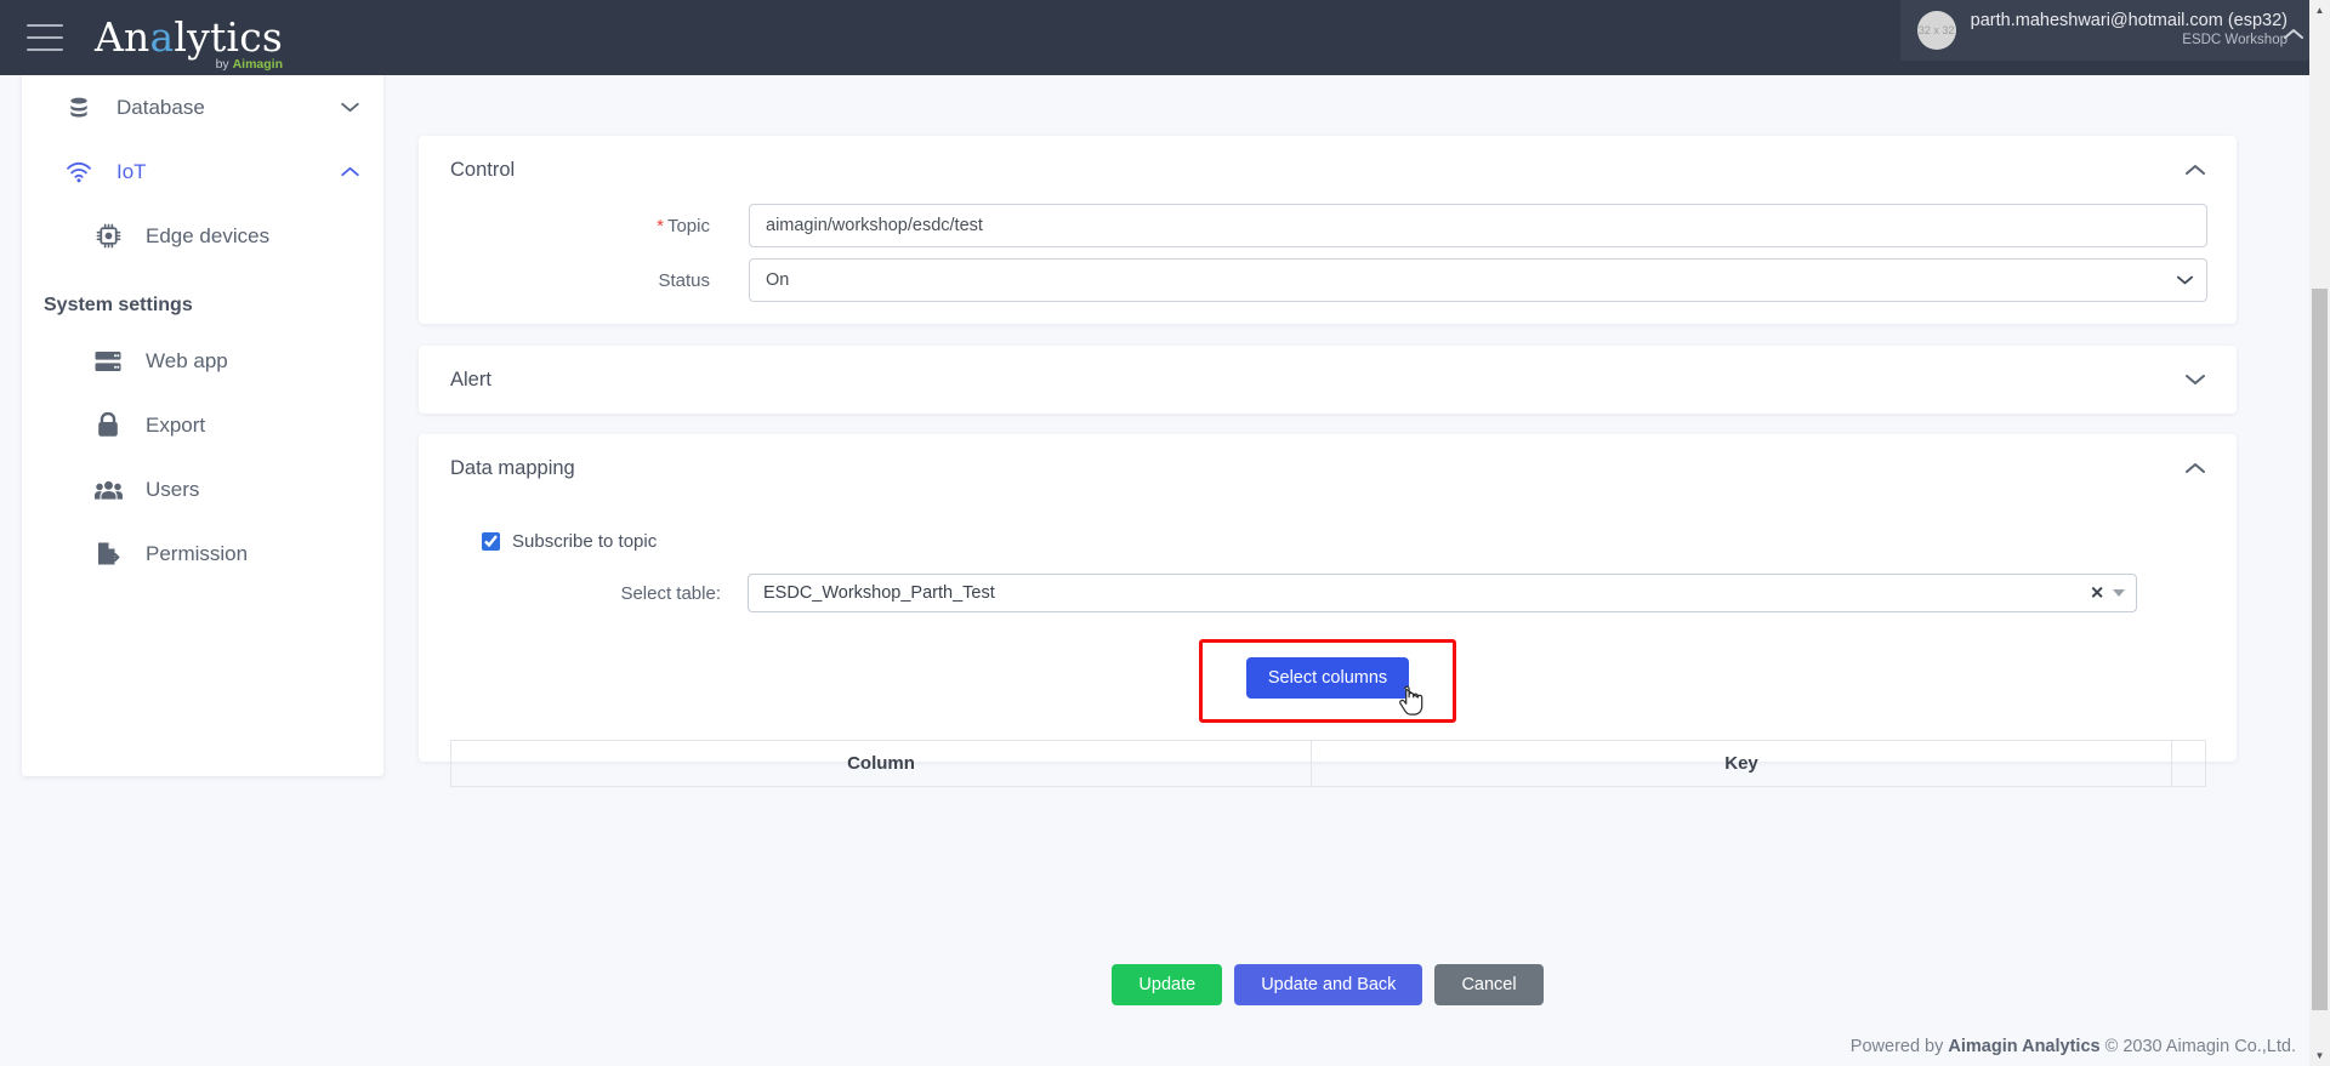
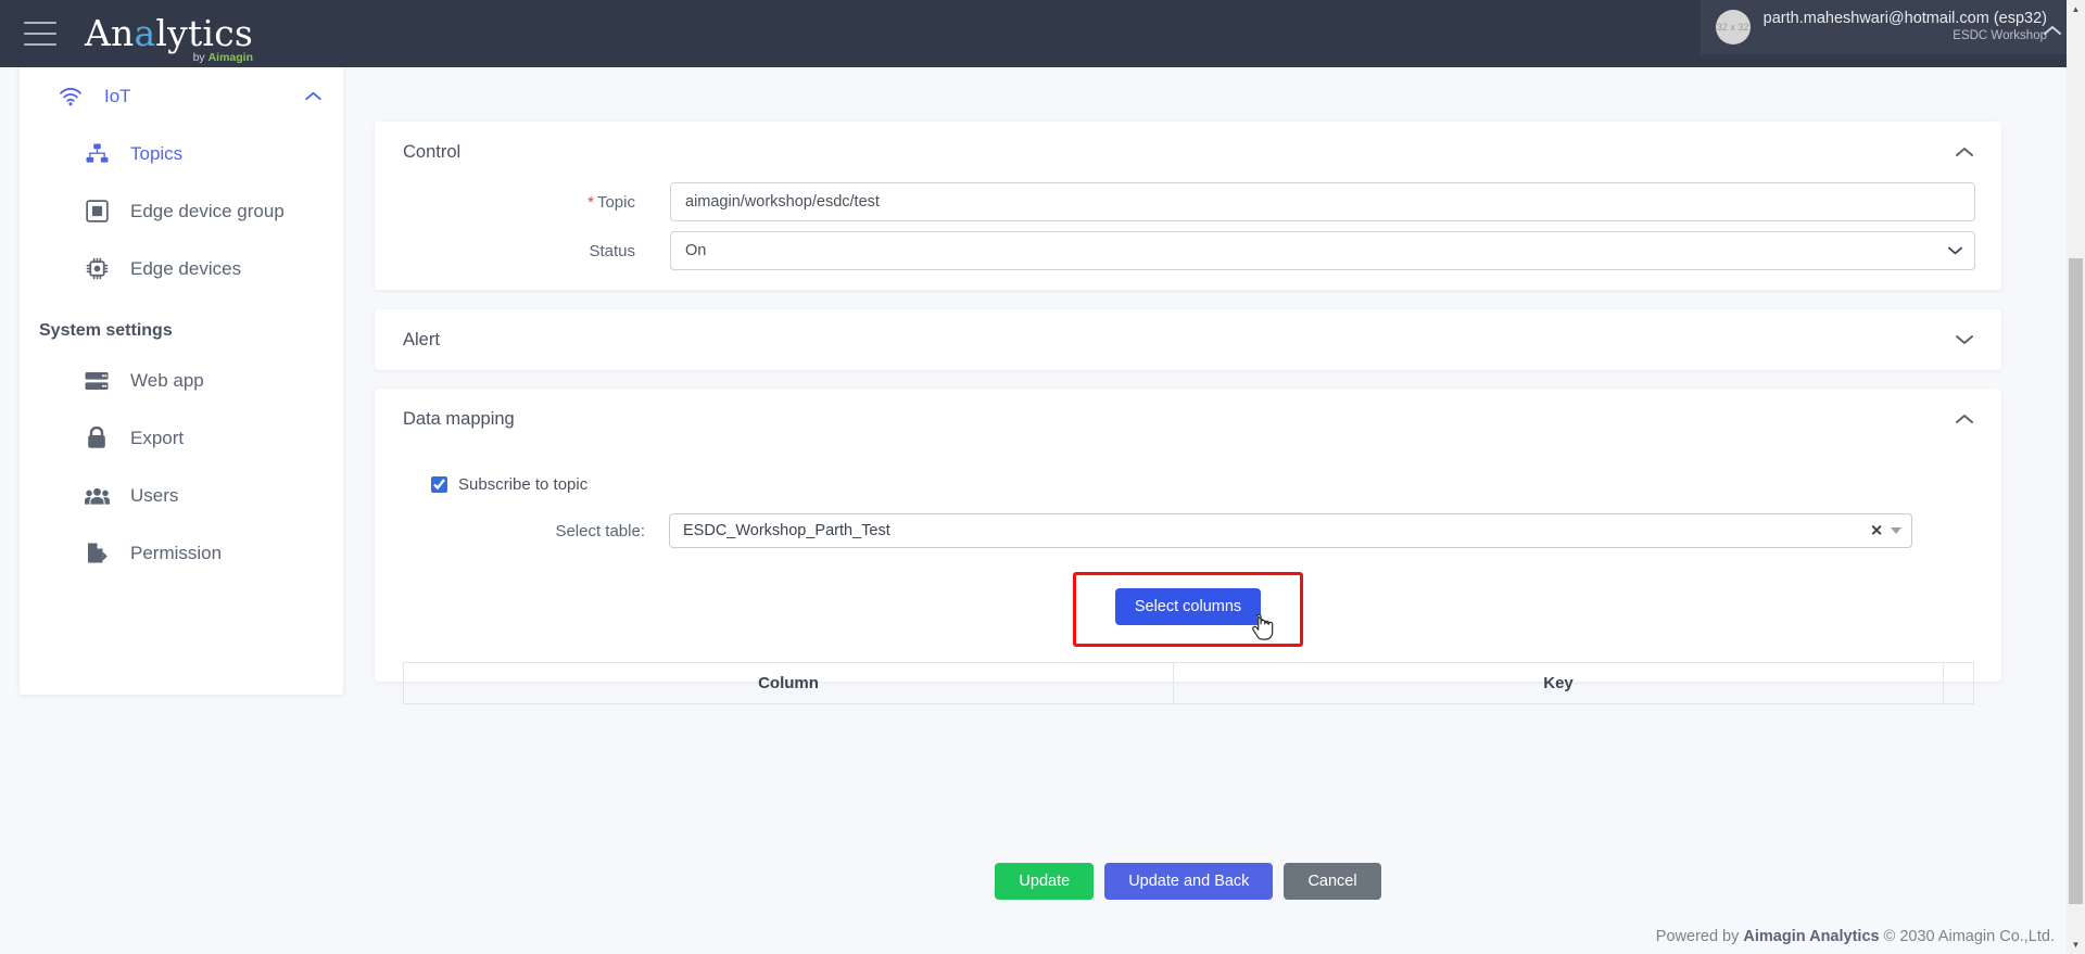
  Analytics
  by Aimagin
  32 x 32
  parth.maheshwari@hotmail.com (esp32)
  ESDC Workshop
- Database
  IoT
+ Topics
+ Edge device group
  Edge devices
  System settings
  Web app
  Export
  Users
  Permission
  Control
  * Topic
  aimagin/workshop/esdc/test
  Status
  On
  Alert
  Data mapping
  Subscribe to topic
  Select table:
  ESDC_Workshop_Parth_Test
  ✕
  Select columns
  Column	Key
  Update
  Update and Back
  Cancel
  Powered by Aimagin Analytics © 2030 Aimagin Co.,Ltd.
  ▲
  ▼
